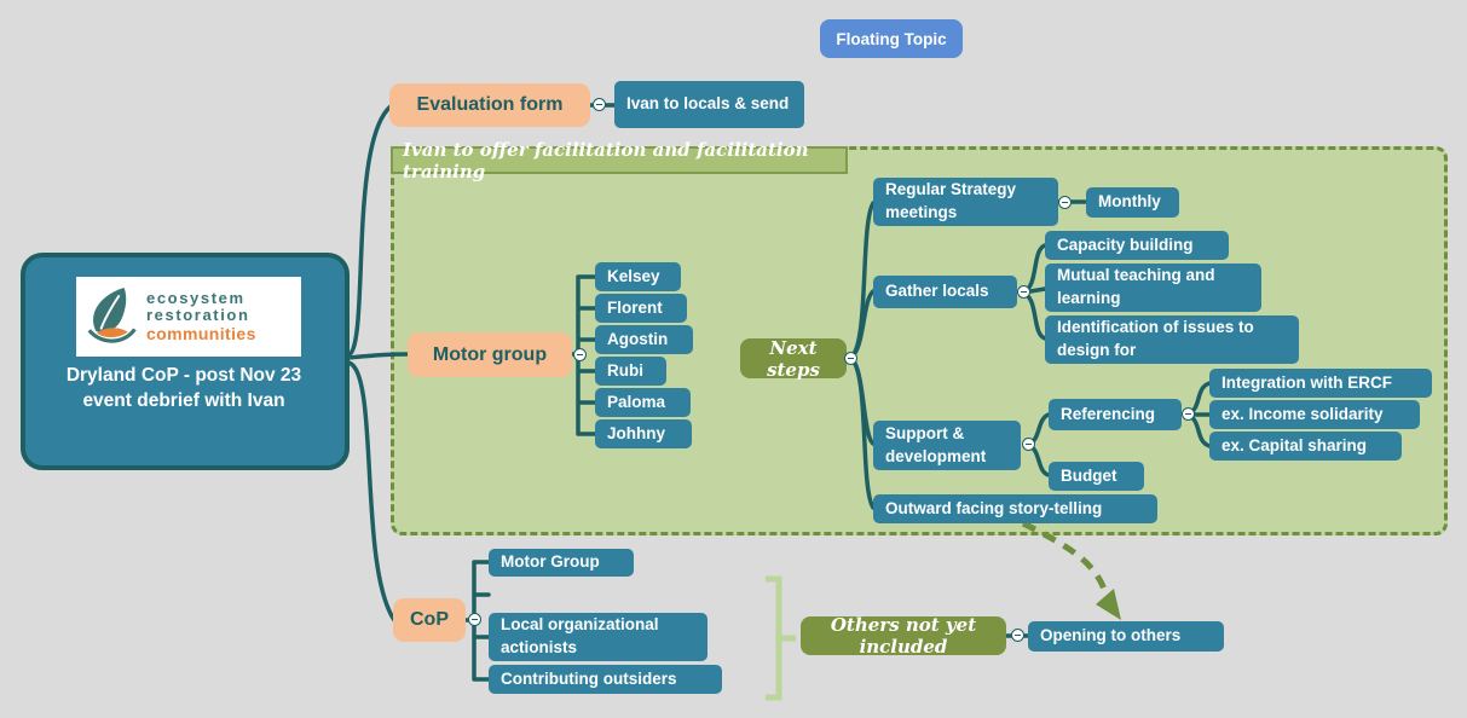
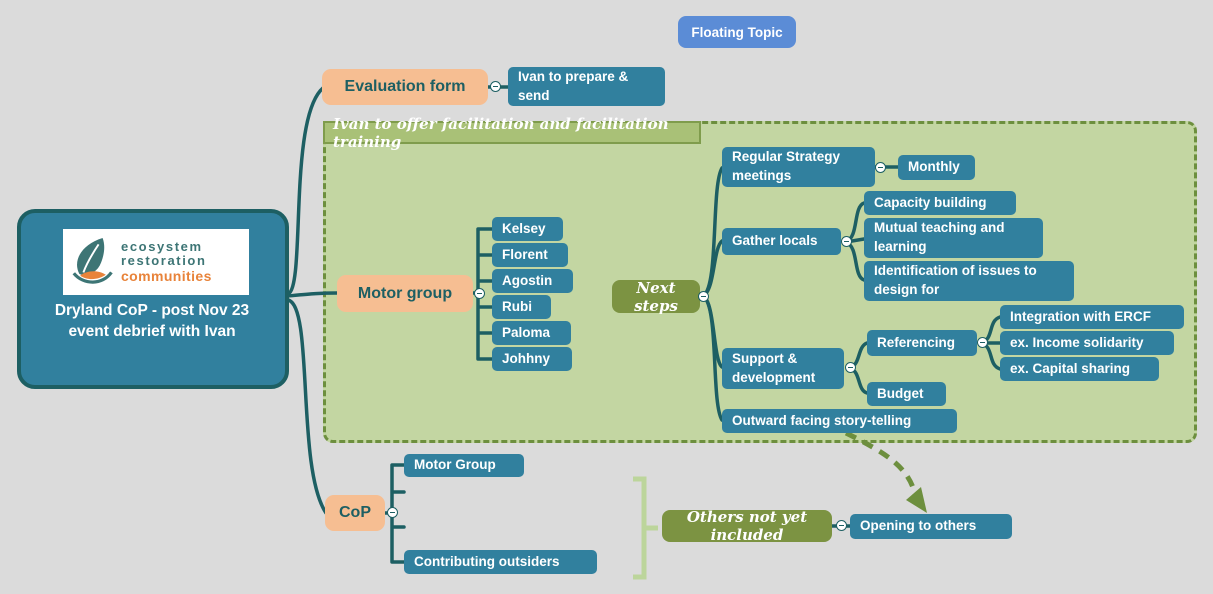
  Floating Topic
  ecosystem
  restoration
  communities
  Dryland CoP - post Nov 23 event debrief with Ivan
  Evaluation form
- Ivan to locals & send
+ Ivan to prepare & send
  Ivan to offer facilitation and facilitation training
  Motor group
  Kelsey
  Florent
  Agostin
  Rubi
  Paloma
  Johhny
  Next steps
  Regular Strategy meetings
  Monthly
  Gather locals
  Capacity building
  Mutual teaching and learning
  Identification of issues to design for
  Support & development
  Referencing
  Integration with ERCF
  ex. Income solidarity
  ex. Capital sharing
  Budget
  Outward facing story-telling
  CoP
  Motor Group
- Local organizational actionists
  Contributing outsiders
  Others not yet included
  Opening to others
